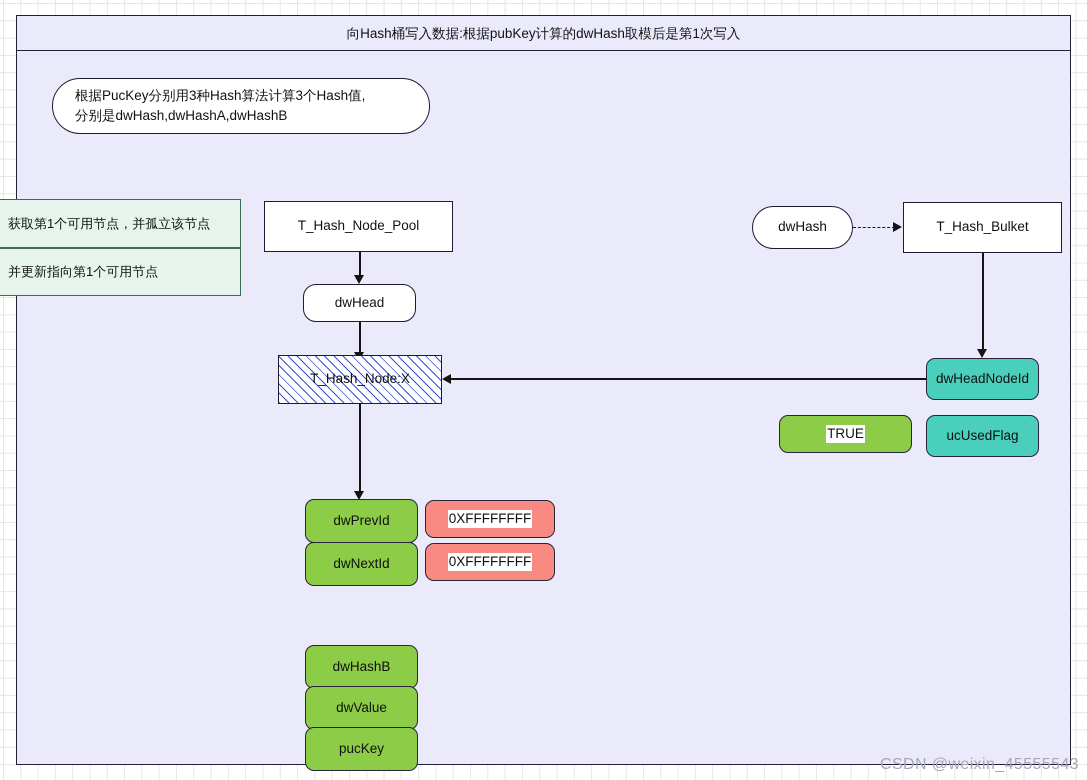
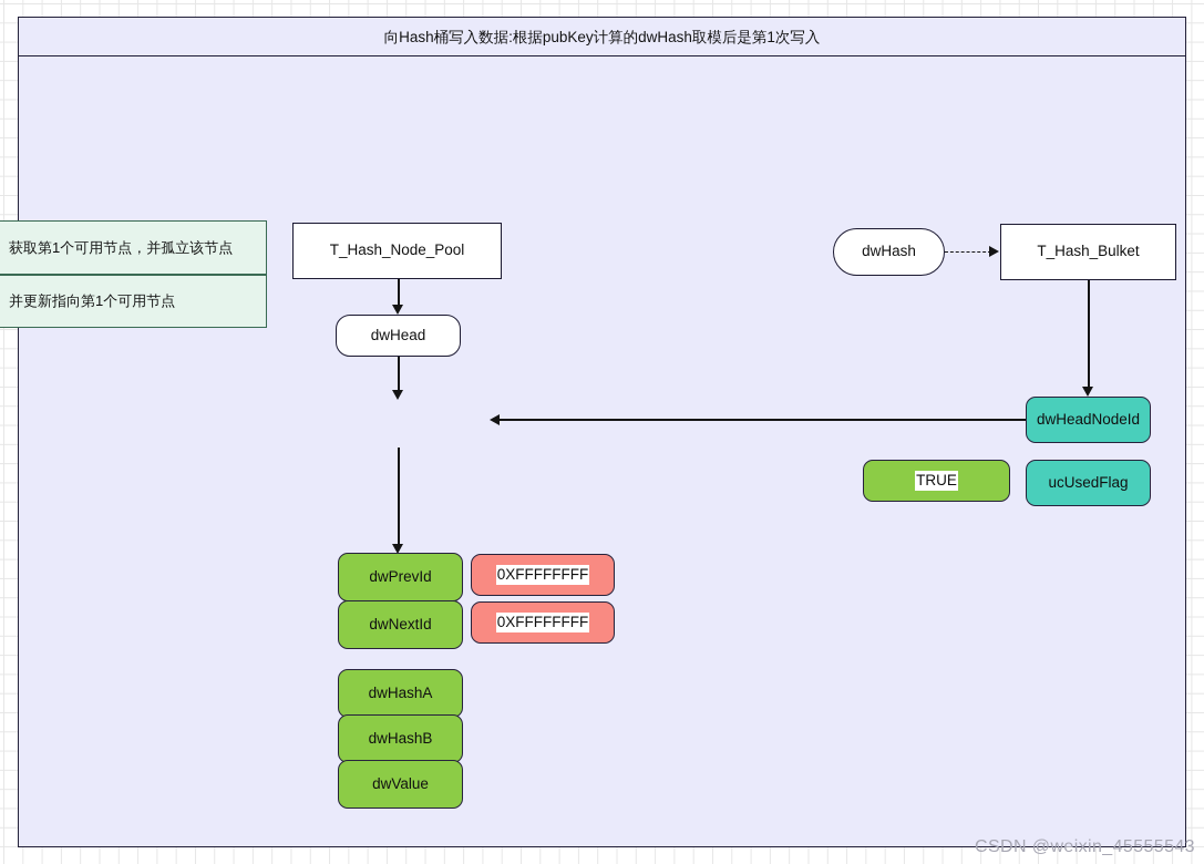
  向Hash桶写入数据:根据pubKey计算的dwHash取模后是第1次写入
- 根据PucKey分别用3种Hash算法计算3个Hash值,
- 分别是dwHash,dwHashA,dwHashB
  获取第1个可用节点，并孤立该节点
  并更新指向第1个可用节点
  T_Hash_Node_Pool
  dwHead
- T_Hash_Node:X
  dwHash
  T_Hash_Bulket
  dwHeadNodeId
  TRUE
  ucUsedFlag
  dwPrevId
  dwNextId
  0XFFFFFFFF
  0XFFFFFFFF
+ dwHashA
  dwHashB
  dwValue
- pucKey
  CSDN @weixin_45555543
